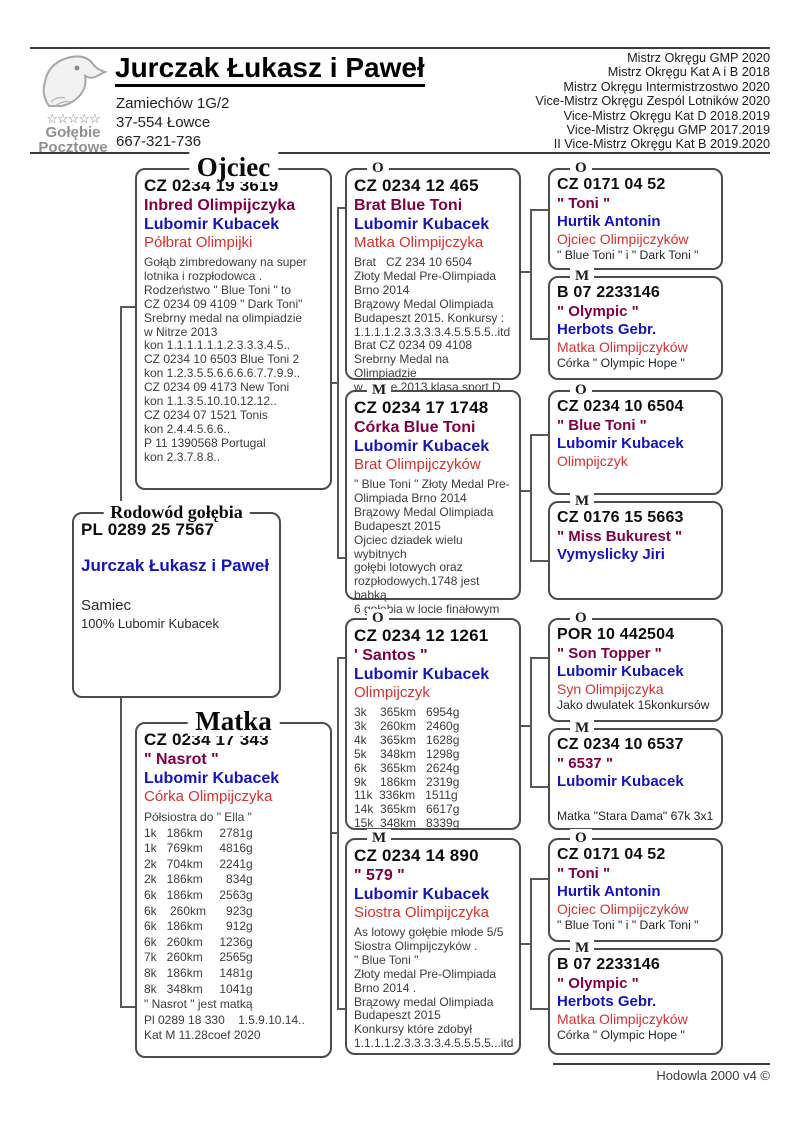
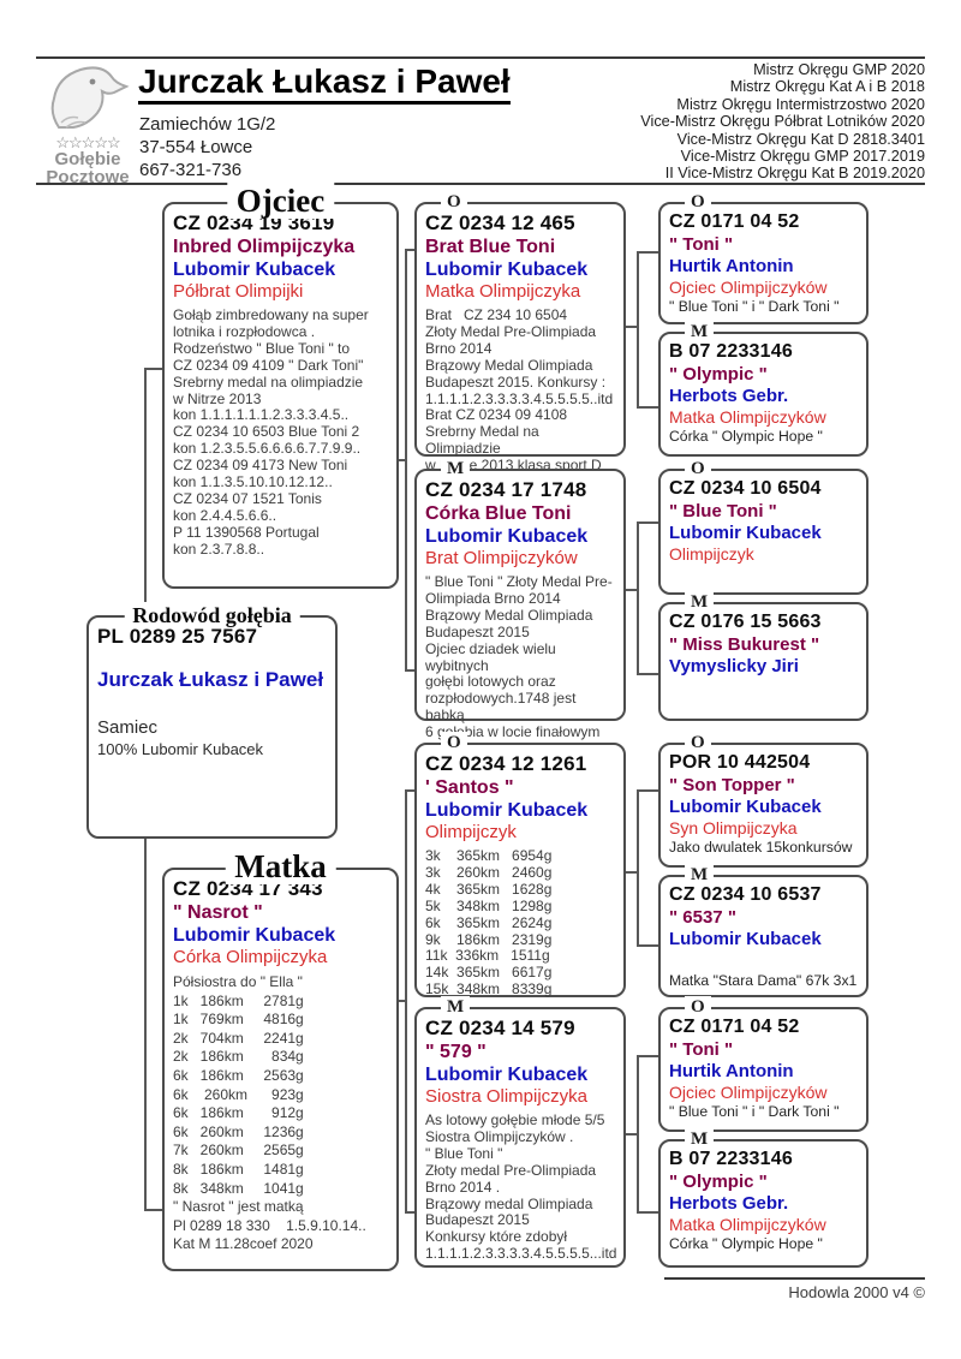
  ☆☆☆☆☆
  Gołębie
  Pocztowe
  Jurczak Łukasz i Paweł
  Zamiechów 1G/2
  37-554 Łowce
  667-321-736
  Mistrz Okręgu GMP 2020
  Mistrz Okręgu Kat A i B 2018
  Mistrz Okręgu Intermistrzostwo 2020
- Vice-Mistrz Okręgu Zespól Lotników 2020
+ Vice-Mistrz Okręgu Półbrat Lotników 2020
- Vice-Mistrz Okręgu Kat D 2018.2019
+ Vice-Mistrz Okręgu Kat D 2818.3401
  Vice-Mistrz Okręgu GMP 2017.2019
  II Vice-Mistrz Okręgu Kat B 2019.2020
  Ojciec
  CZ 0234 19 3619
  Inbred Olimpijczyka
  Lubomir Kubacek
  Półbrat Olimpijki
  Gołąb zimbredowany na super
  lotnika i rozpłodowca .
  Rodzeństwo " Blue Toni " to
  CZ 0234 09 4109 " Dark Toni"
  Srebrny medal na olimpiadzie
  w Nitrze 2013
  kon 1.1.1.1.1.1.2.3.3.3.4.5..
  CZ 0234 10 6503 Blue Toni 2
  kon 1.2.3.5.5.6.6.6.6.7.7.9.9..
  CZ 0234 09 4173 New Toni
  kon 1.1.3.5.10.10.12.12..
  CZ 0234 07 1521 Tonis
  kon 2.4.4.5.6.6..
  P 11 1390568 Portugal
  kon 2.3.7.8.8..
  Rodowód gołębia
  PL 0289 25 7567
  Jurczak Łukasz i Paweł
  Samiec
  100% Lubomir Kubacek
  Matka
  CZ 0234 17 343
  " Nasrot "
  Lubomir Kubacek
  Córka Olimpijczyka
  Półsiostra do " Ella "
  1k 186km 2781g
  1k 769km 4816g
  2k 704km 2241g
  2k 186km 834g
  6k 186km 2563g
  6k 260km 923g
  6k 186km 912g
  6k 260km 1236g
  7k 260km 2565g
  8k 186km 1481g
  8k 348km 1041g
  " Nasrot " jest matką
  Pl 0289 18 330 1.5.9.10.14..
  Kat M 11.28coef 2020
  O
  CZ 0234 12 465
  Brat Blue Toni
  Lubomir Kubacek
  Matka Olimpijczyka
  Brat CZ 234 10 6504
  Złoty Medal Pre-Olimpiada
  Brno 2014
  Brązowy Medal Olimpiada
  Budapeszt 2015. Konkursy :
  1.1.1.1.2.3.3.3.3.4.5.5.5.5..itd
  Brat CZ 0234 09 4108
  Srebrny Medal na Olimpiadzie
  we 2013 klasa sport D
  M
  CZ 0234 17 1748
  Córka Blue Toni
  Lubomir Kubacek
  Brat Olimpijczyków
  " Blue Toni " Złoty Medal Pre-
  Olimpiada Brno 2014
  Brązowy Medal Olimpiada
  Budapeszt 2015
  Ojciec dziadek wielu wybitnych
  gołębi lotowych oraz
  rozpłodowych.1748 jest babką
  6bia w locie finałowym
  O
  CZ 0234 12 1261
  ' Santos "
  Lubomir Kubacek
  Olimpijczyk
  3k 365km 6954g
  3k 260km 2460g
  4k 365km 1628g
  5k 348km 1298g
  6k 365km 2624g
  9k 186km 2319g
  11k 336km 1511g
  14k 365km 6617g
  15k 348km 8339g
  M
- CZ 0234 14 890
+ CZ 0234 14 579
  " 579 "
  Lubomir Kubacek
  Siostra Olimpijczyka
  As lotowy gołębie młode 5/5
  Siostra Olimpijczyków .
  " Blue Toni "
  Złoty medal Pre-Olimpiada
  Brno 2014 .
  Brązowy medal Olimpiada
  Budapeszt 2015
  Konkursy które zdobył
  1.1.1.1.2.3.3.3.3.4.5.5.5.5...itd
  O
  CZ 0171 04 52
  " Toni "
  Hurtik Antonin
  Ojciec Olimpijczyków
  " Blue Toni " i " Dark Toni "
  M
  B 07 2233146
  " Olympic "
  Herbots Gebr.
  Matka Olimpijczyków
  Córka " Olympic Hope "
  O
  CZ 0234 10 6504
  " Blue Toni "
  Lubomir Kubacek
  Olimpijczyk
  M
  CZ 0176 15 5663
  " Miss Bukurest "
  Vymyslicky Jiri
  O
  POR 10 442504
  " Son Topper "
  Lubomir Kubacek
  Syn Olimpijczyka
  Jako dwulatek 15konkursów
  M
  CZ 0234 10 6537
  " 6537 "
  Lubomir Kubacek
  Matka "Stara Dama" 67k 3x1
  O
  CZ 0171 04 52
  " Toni "
  Hurtik Antonin
  Ojciec Olimpijczyków
  " Blue Toni " i " Dark Toni "
  M
  B 07 2233146
  " Olympic "
  Herbots Gebr.
  Matka Olimpijczyków
  Córka " Olympic Hope "
  Hodowla 2000 v4 ©
